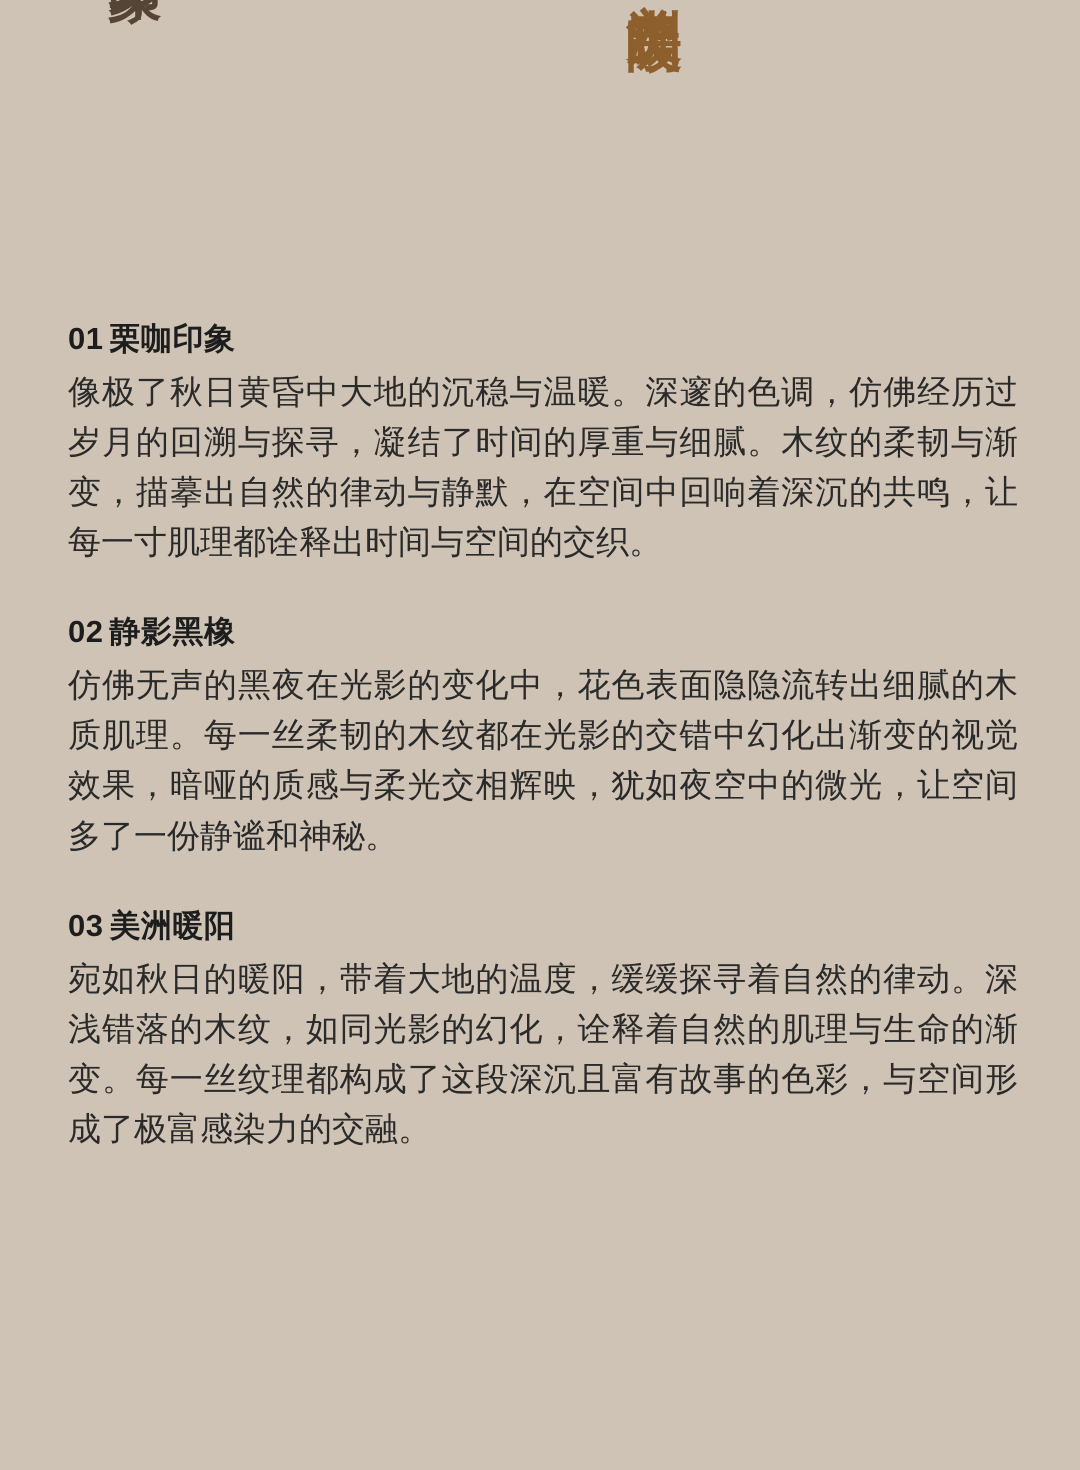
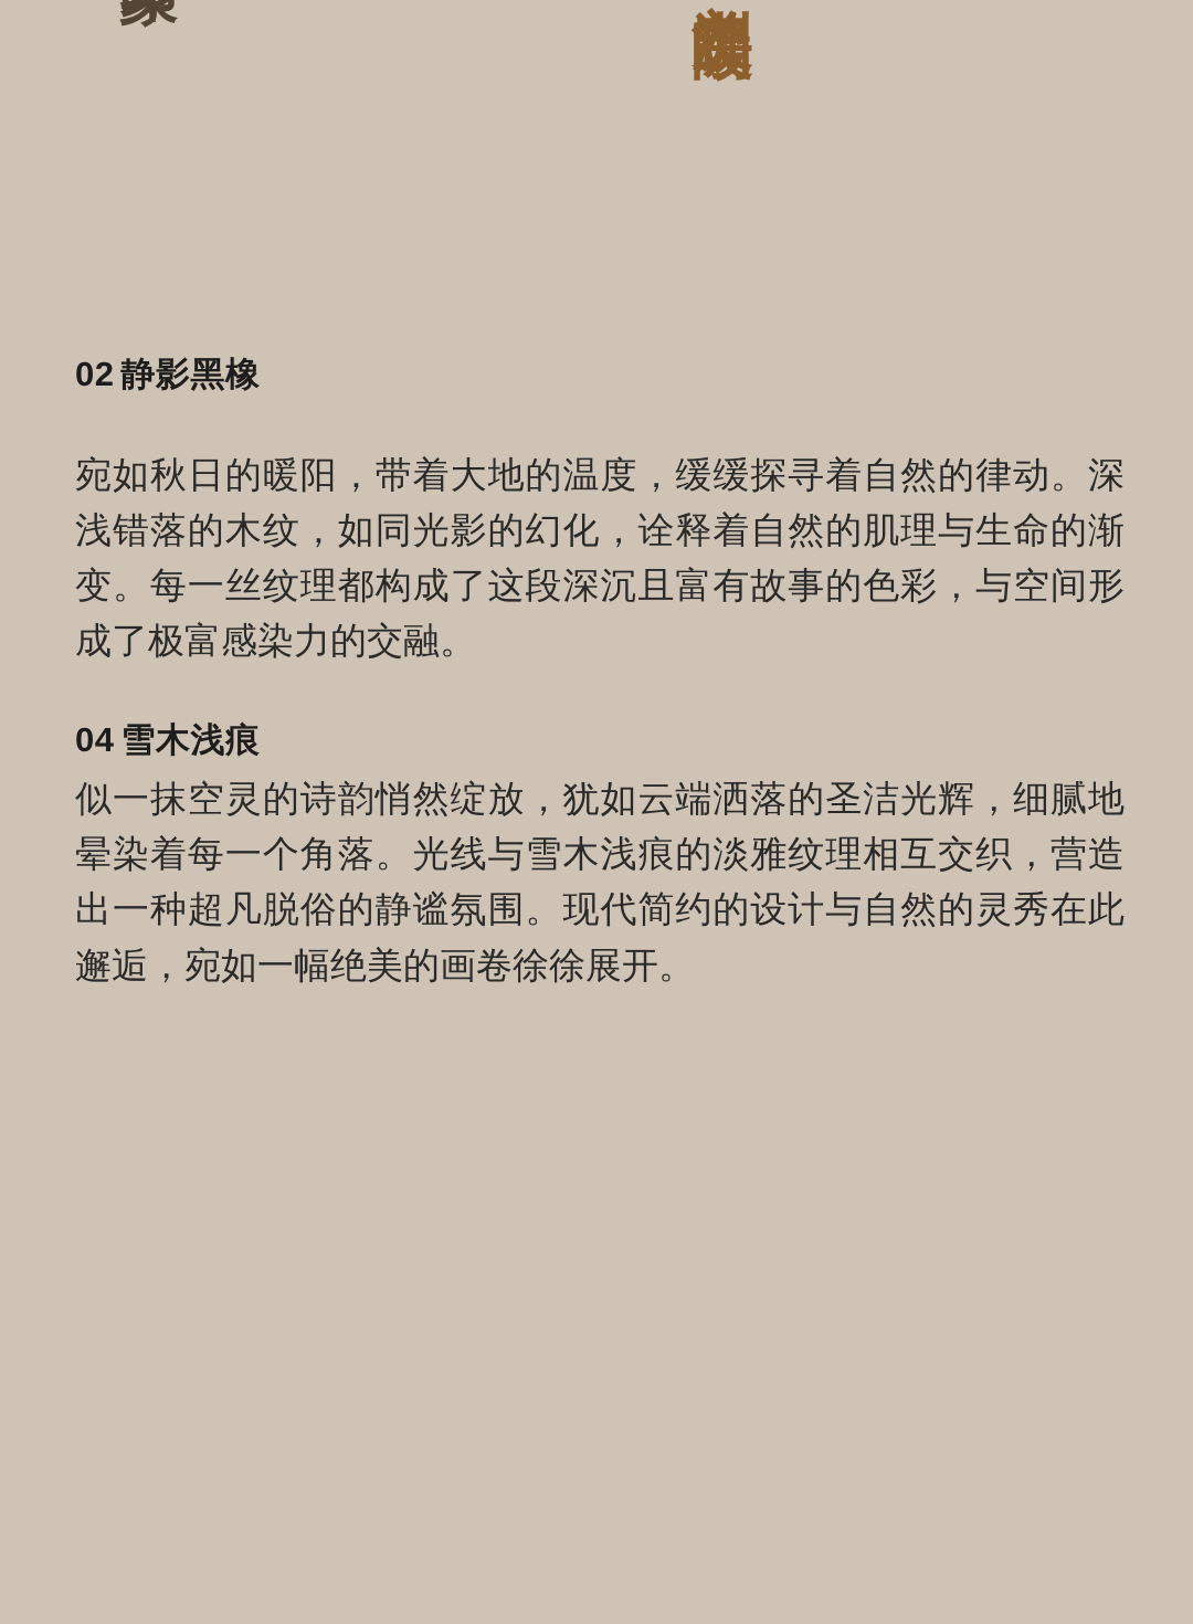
- 01 栗咖印象
- 像极了秋日黄昏中大地的沉稳与温暖。深邃的色调，仿佛经历过岁月的回溯与探寻，凝结了时间的厚重与细腻。木纹的柔韧与渐变，描摹出自然的律动与静默，在空间中回响着深沉的共鸣，让每一寸肌理都诠释出时间与空间的交织。
  02 静影黑橡
- 仿佛无声的黑夜在光影的变化中，花色表面隐隐流转出细腻的木质肌理。每一丝柔韧的木纹都在光影的交错中幻化出渐变的视觉效果，暗哑的质感与柔光交相辉映，犹如夜空中的微光，让空间多了一份静谧和神秘。
- 03 美洲暖阳
  宛如秋日的暖阳，带着大地的温度，缓缓探寻着自然的律动。深浅错落的木纹，如同光影的幻化，诠释着自然的肌理与生命的渐变。每一丝纹理都构成了这段深沉且富有故事的色彩，与空间形成了极富感染力的交融。
+ 04 雪木浅痕
+ 似一抹空灵的诗韵悄然绽放，犹如云端洒落的圣洁光辉，细腻地晕染着每一个角落。光线与雪木浅痕的淡雅纹理相互交织，营造出一种超凡脱俗的静谧氛围。现代简约的设计与自然的灵秀在此邂逅，宛如一幅绝美的画卷徐徐展开。
